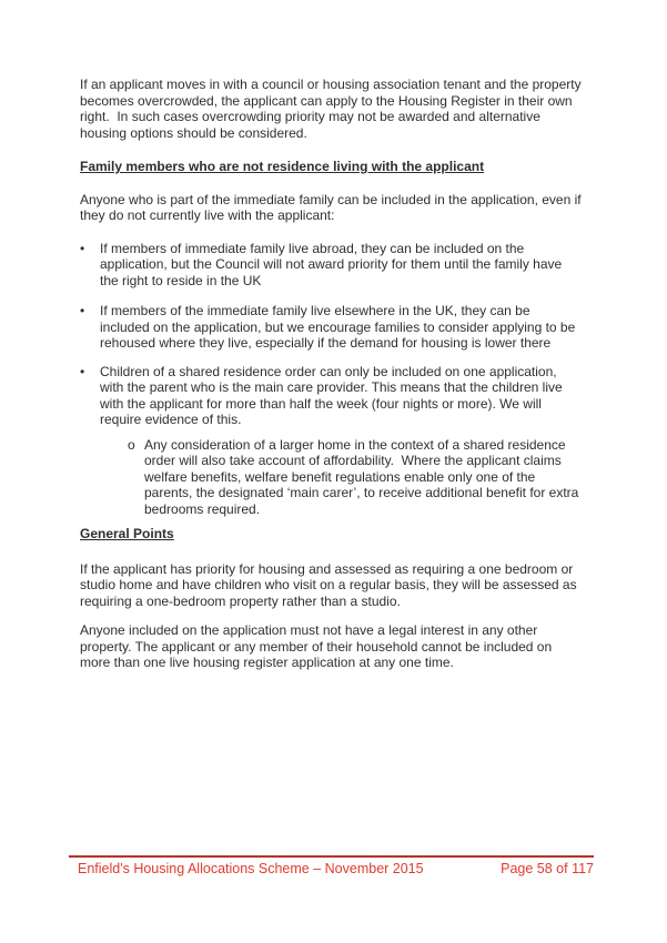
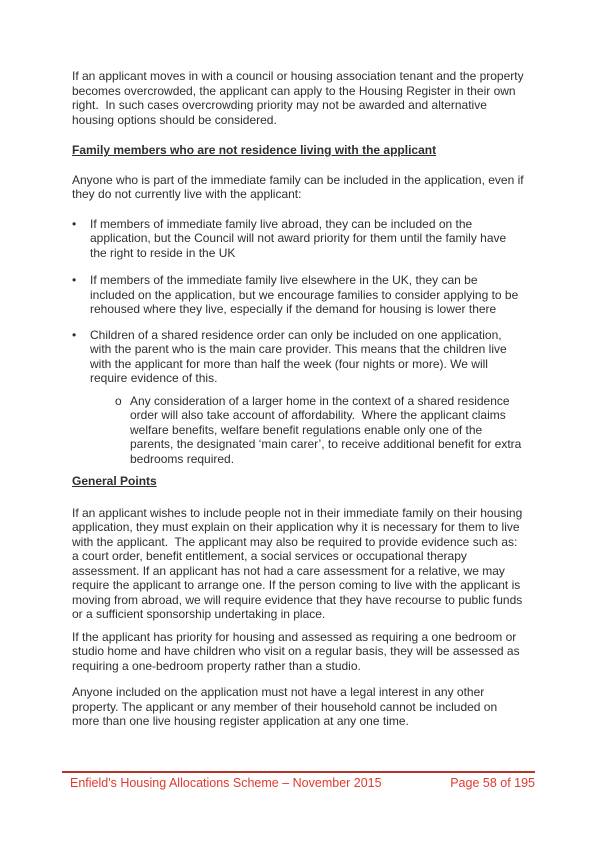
  If an applicant moves in with a council or housing association tenant and the property
  becomes overcrowded, the applicant can apply to the Housing Register in their own
  right. In such cases overcrowding priority may not be awarded and alternative
  housing options should be considered.
  Family members who are not residence living with the applicant
  Anyone who is part of the immediate family can be included in the application, even if
  they do not currently live with the applicant:
  •
  If members of immediate family live abroad, they can be included on the
  application, but the Council will not award priority for them until the family have
  the right to reside in the UK
  •
  If members of the immediate family live elsewhere in the UK, they can be
  included on the application, but we encourage families to consider applying to be
  rehoused where they live, especially if the demand for housing is lower there
  •
  Children of a shared residence order can only be included on one application,
  with the parent who is the main care provider. This means that the children live
  with the applicant for more than half the week (four nights or more). We will
  require evidence of this.
  o
  Any consideration of a larger home in the context of a shared residence
  order will also take account of affordability. Where the applicant claims
  welfare benefits, welfare benefit regulations enable only one of the
  parents, the designated ‘main carer’, to receive additional benefit for extra
  bedrooms required.
  General Points
+ If an applicant wishes to include people not in their immediate family on their housing
+ application, they must explain on their application why it is necessary for them to live
+ with the applicant. The applicant may also be required to provide evidence such as:
+ a court order, benefit entitlement, a social services or occupational therapy
+ assessment. If an applicant has not had a care assessment for a relative, we may
+ require the applicant to arrange one. If the person coming to live with the applicant is
+ moving from abroad, we will require evidence that they have recourse to public funds
+ or a sufficient sponsorship undertaking in place.
  If the applicant has priority for housing and assessed as requiring a one bedroom or
  studio home and have children who visit on a regular basis, they will be assessed as
  requiring a one-bedroom property rather than a studio.
  Anyone included on the application must not have a legal interest in any other
  property. The applicant or any member of their household cannot be included on
  more than one live housing register application at any one time.
  Enfield's Housing Allocations Scheme – November 2015
- Page 58 of 117
+ Page 58 of 195
